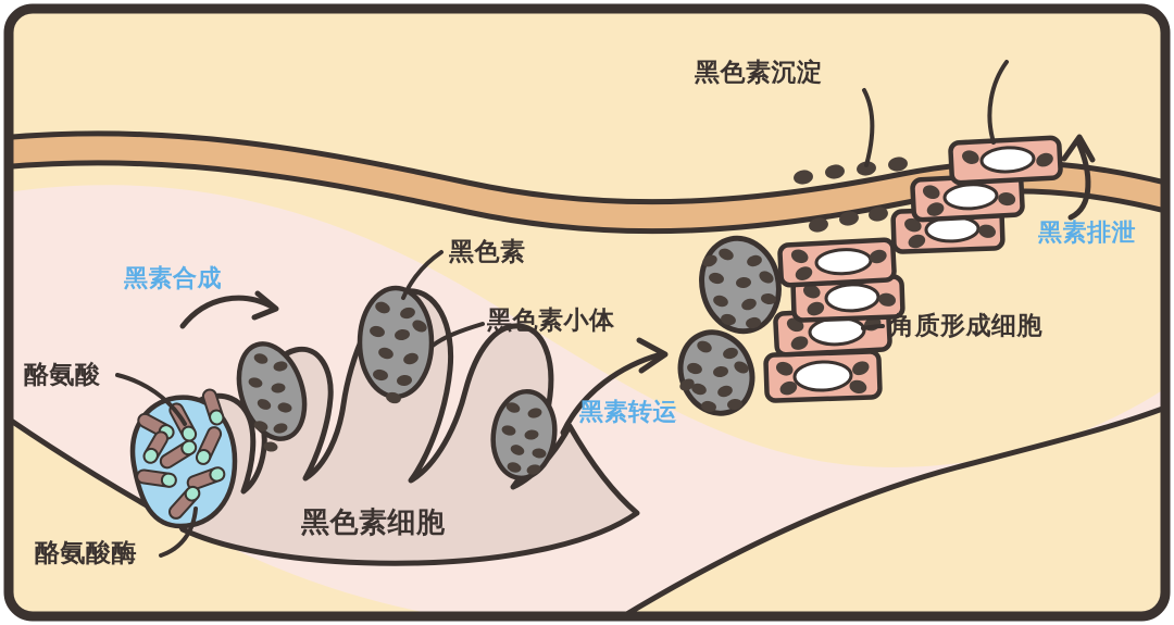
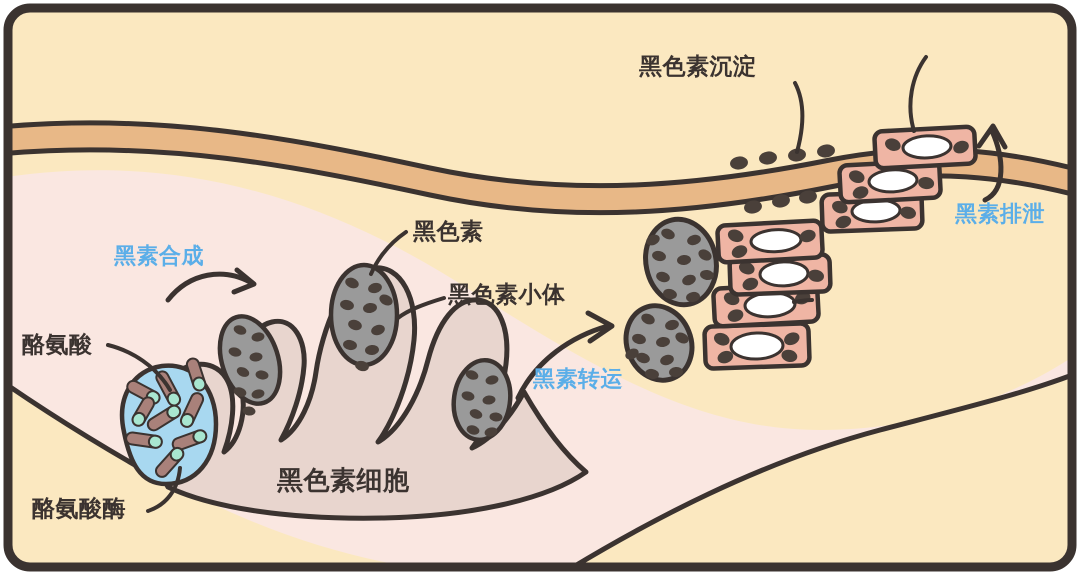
  黑色素沉淀
  黑素排泄
- 角质形成细胞
  黑色素
  黑色素小体
  黑素转运
  黑素合成
  酪氨酸
  酪氨酸酶
  黑色素细胞
